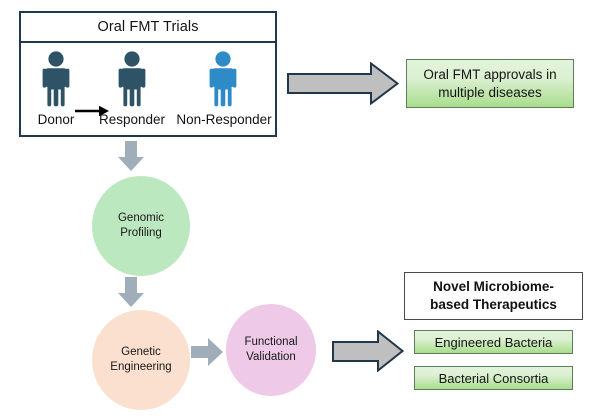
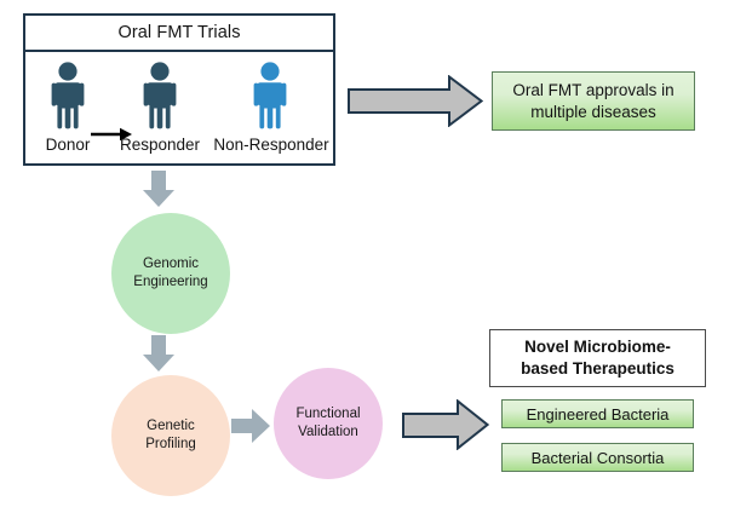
  Oral FMT Trials
  Donor
  Responder
  Non-Responder
  Oral FMT approvals in
  multiple diseases
  Genomic
- Profiling
+ Engineering
  Genetic
- Engineering
+ Profiling
  Functional
  Validation
  Novel Microbiome-
  based Therapeutics
  Engineered Bacteria
  Bacterial Consortia
